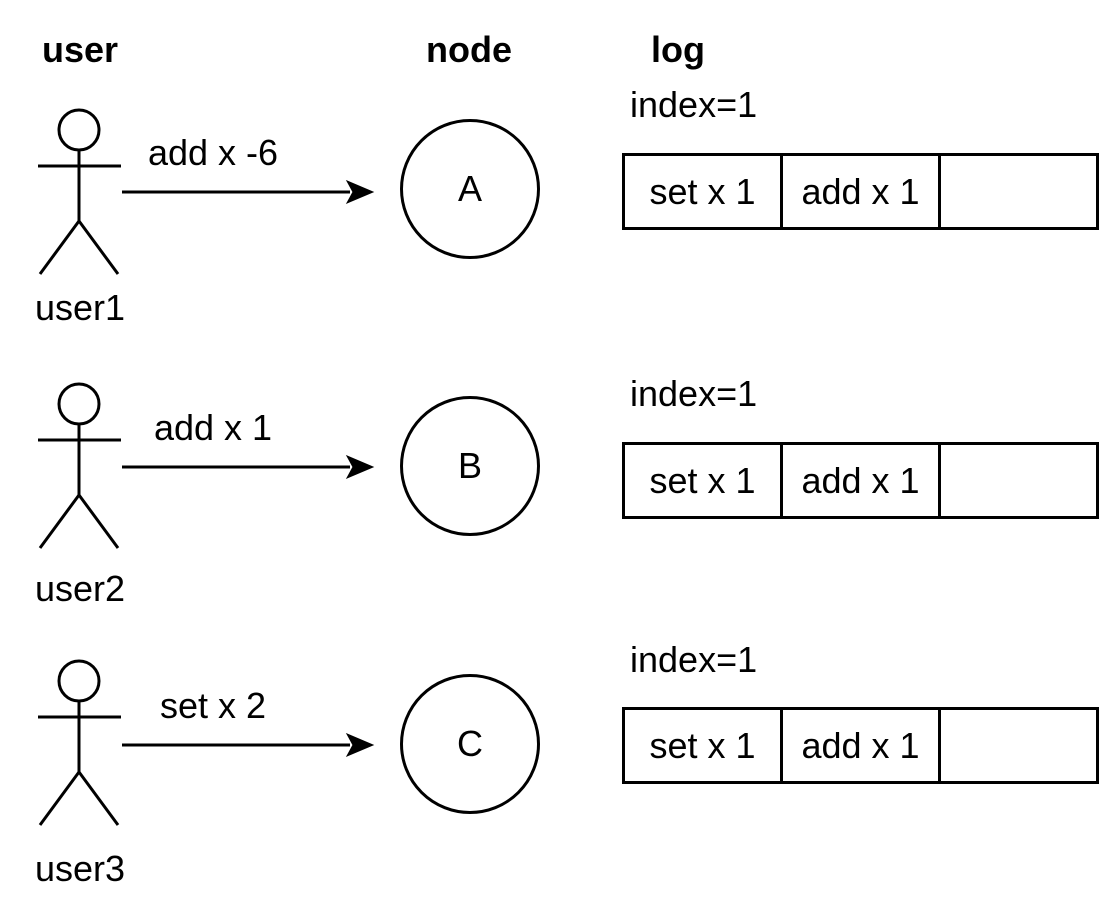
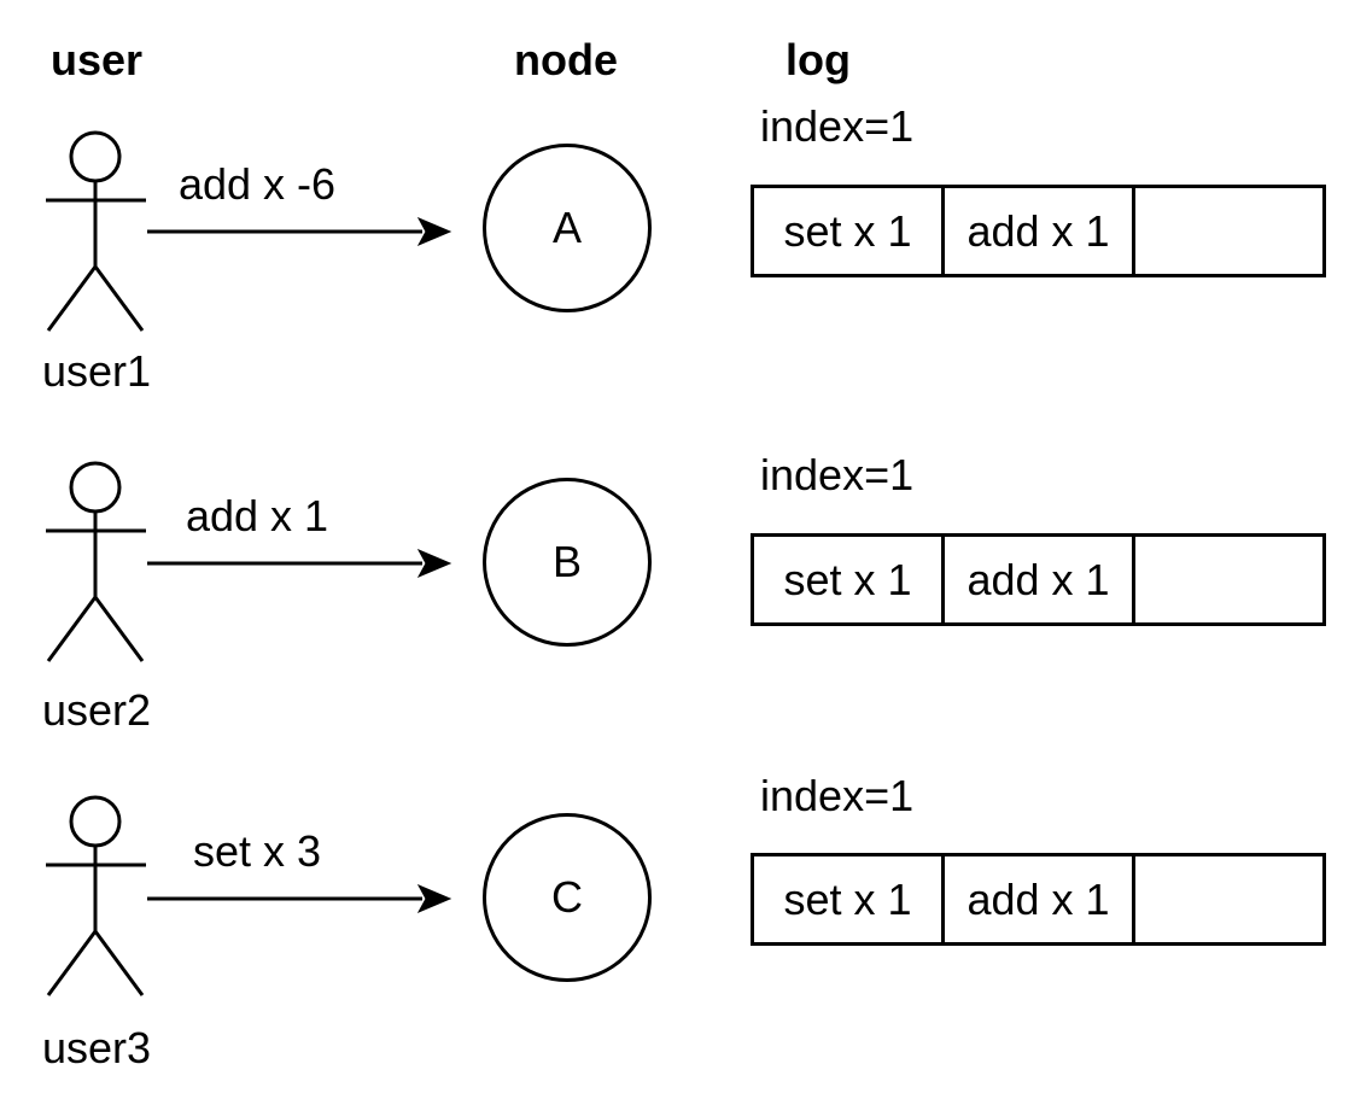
  user
  node
  log
  user1
  add x -6
  A
  index=1
  set x 1
  add x 1
  user2
  add x 1
  B
  index=1
  set x 1
  add x 1
  user3
- set x 2
+ set x 3
  C
  index=1
  set x 1
  add x 1
